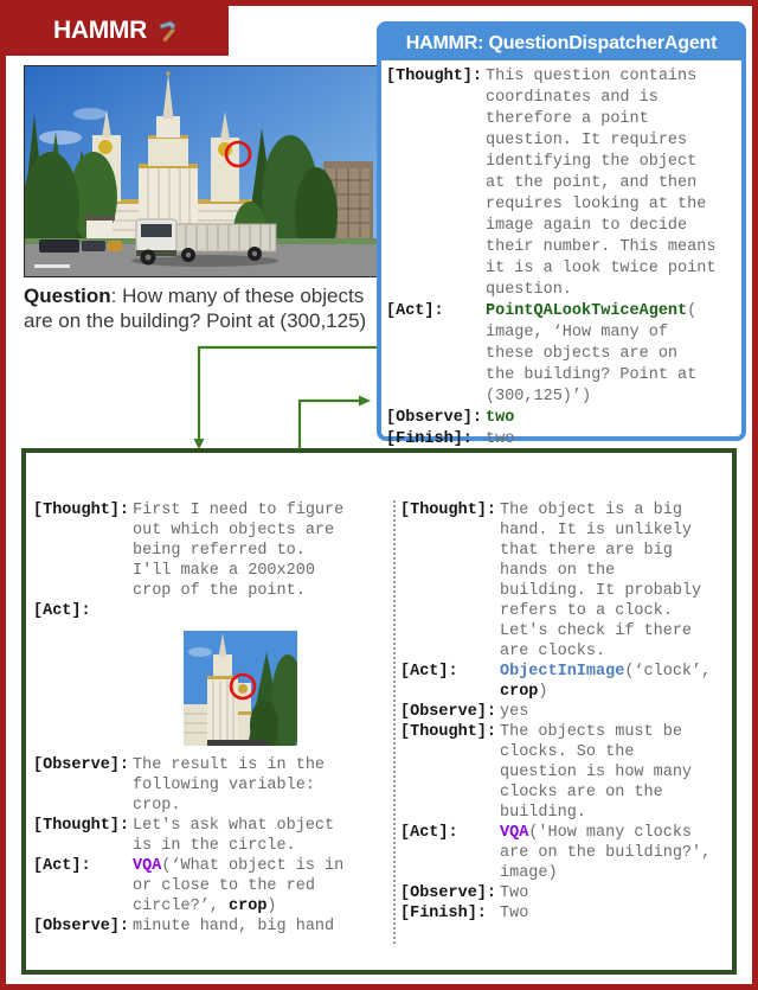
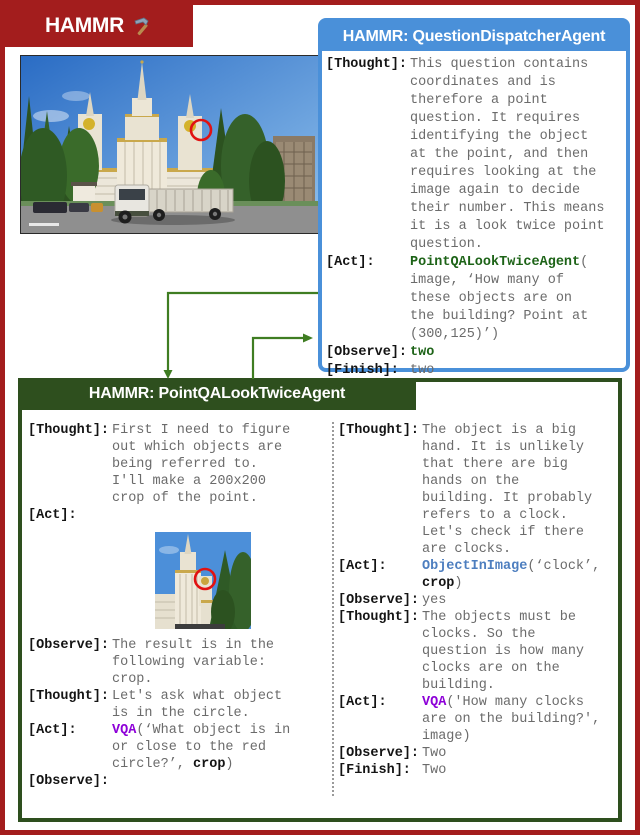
  HAMMR
- Question: How many of these objects are on the building? Point at (300,125)
  HAMMR: QuestionDispatcherAgent
  [Thought]:
  This question contains
  coordinates and is
  therefore a point
  question. It requires
  identifying the object
  at the point, and then
  requires looking at the
  image again to decide
  their number. This means
  it is a look twice point
  question.
  [Act]:
  PointQALookTwiceAgent(
  image, ‘How many of
  these objects are on
  the building? Point at
  (300,125)’)
  [Observe]:
  two
  [Finish]:
  two
+ HAMMR: PointQALookTwiceAgent
  [Thought]:
  First I need to figure
  out which objects are
  being referred to.
  I'll make a 200x200
  crop of the point.
  [Act]:
  [Observe]:
  The result is in the
  following variable:
  crop.
  [Thought]:
  Let's ask what object
  is in the circle.
  [Act]:
  VQA(‘What object is in
  or close to the red
  circle?’, crop)
  [Observe]:
- minute hand, big hand
  [Thought]:
  The object is a big
  hand. It is unlikely
  that there are big
  hands on the
  building. It probably
  refers to a clock.
  Let's check if there
  are clocks.
  [Act]:
  ObjectInImage(‘clock’,
  crop)
  [Observe]:
  yes
  [Thought]:
  The objects must be
  clocks. So the
  question is how many
  clocks are on the
  building.
  [Act]:
  VQA('How many clocks
  are on the building?',
  image)
  [Observe]:
  Two
  [Finish]:
  Two
